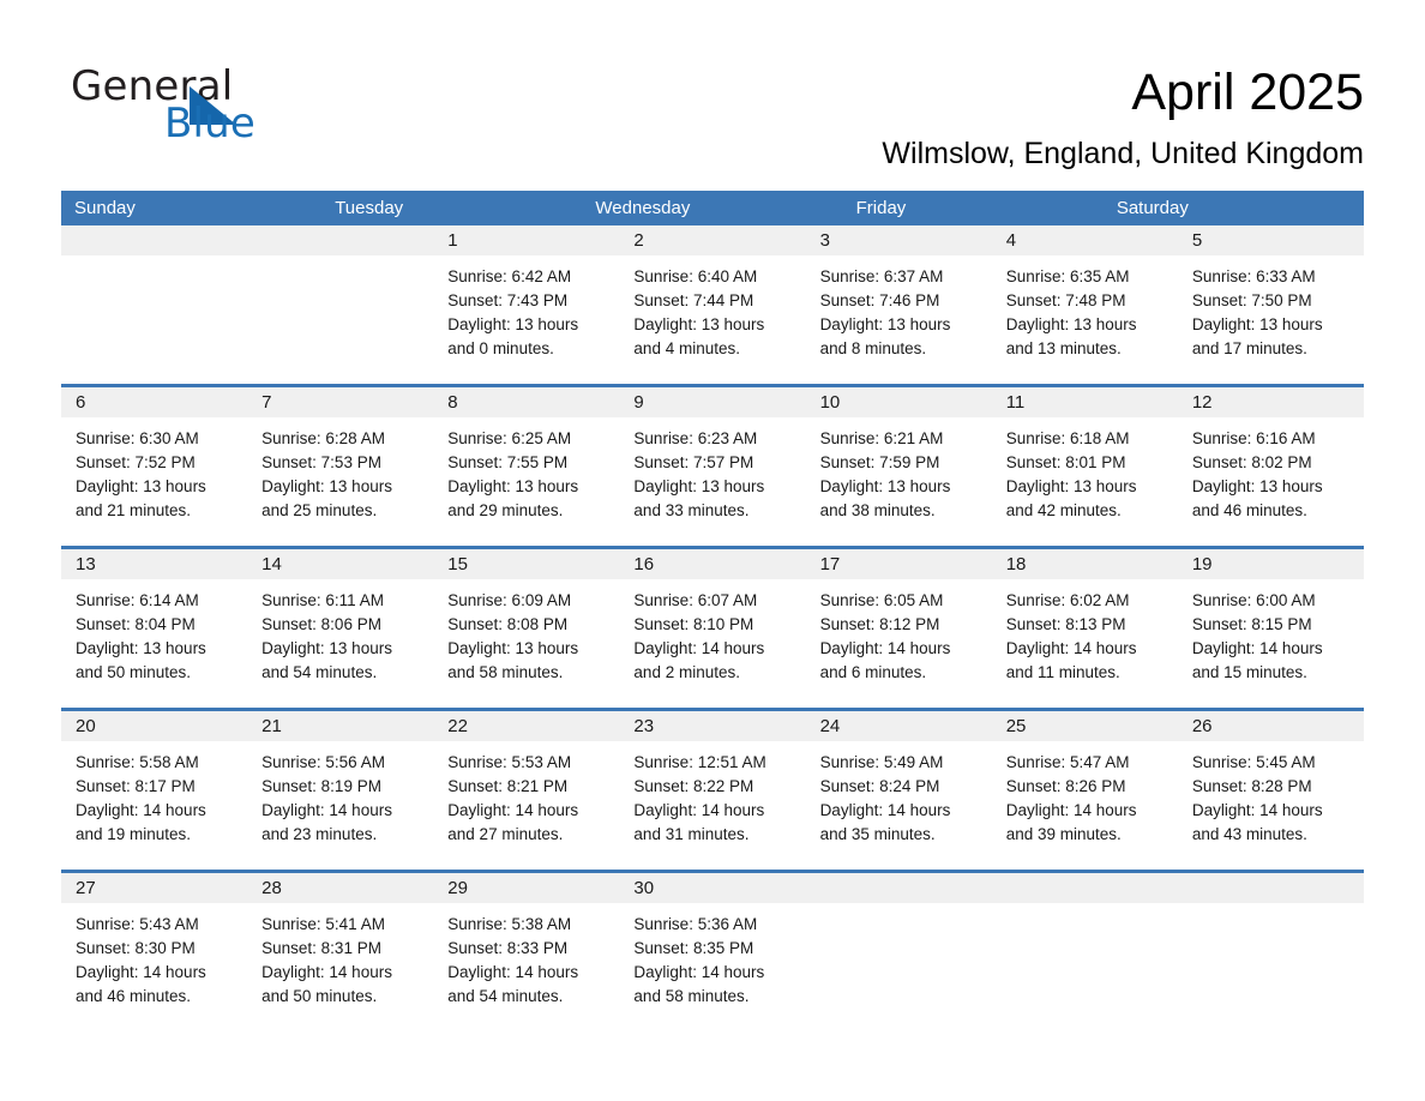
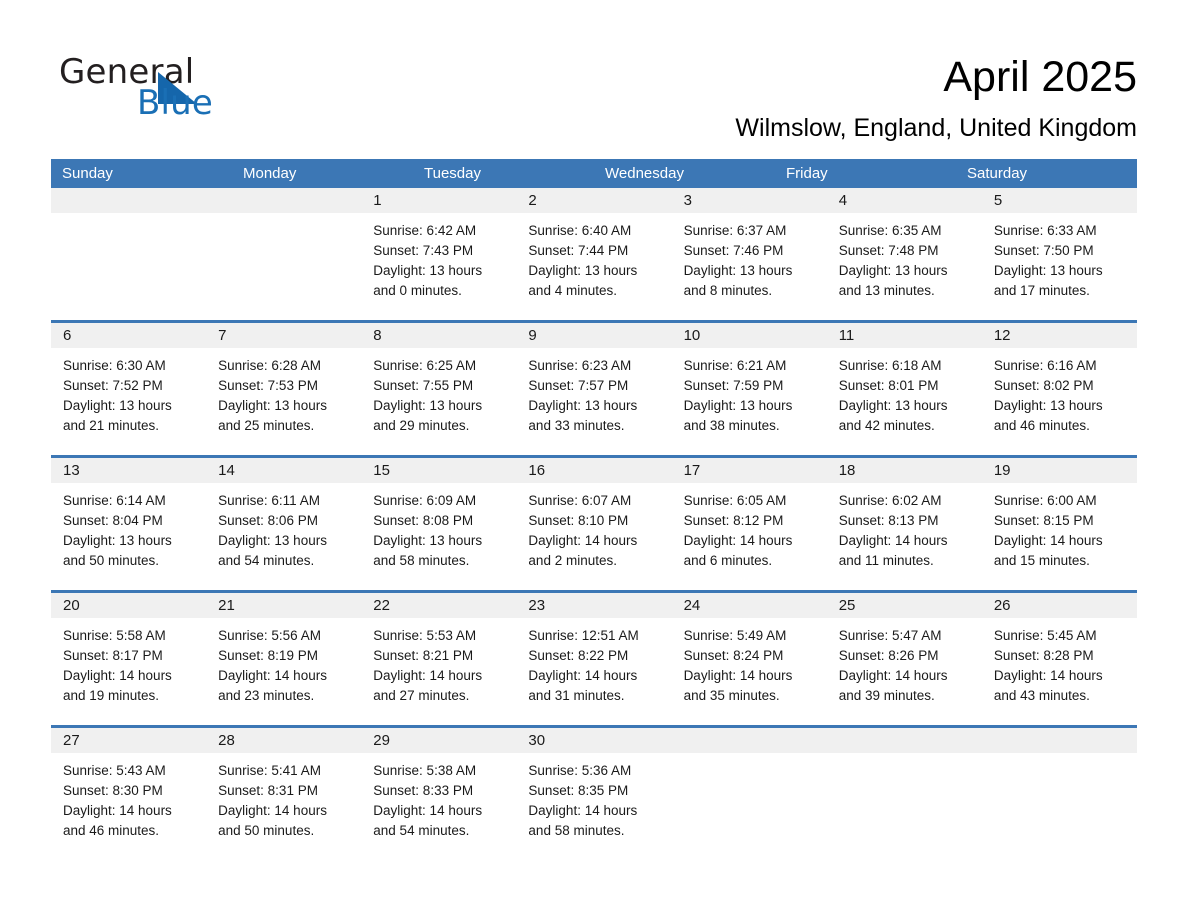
  General
  Blue
  April 2025
  Wilmslow, England, United Kingdom
  Sunday
+ Monday
  Tuesday
  Wednesday
  Friday
  Saturday
  1
  Sunrise: 6:42 AM
  Sunset: 7:43 PM
  Daylight: 13 hours
  and 0 minutes.
  2
  Sunrise: 6:40 AM
  Sunset: 7:44 PM
  Daylight: 13 hours
  and 4 minutes.
  3
  Sunrise: 6:37 AM
  Sunset: 7:46 PM
  Daylight: 13 hours
  and 8 minutes.
  4
  Sunrise: 6:35 AM
  Sunset: 7:48 PM
  Daylight: 13 hours
  and 13 minutes.
  5
  Sunrise: 6:33 AM
  Sunset: 7:50 PM
  Daylight: 13 hours
  and 17 minutes.
  6
  Sunrise: 6:30 AM
  Sunset: 7:52 PM
  Daylight: 13 hours
  and 21 minutes.
  7
  Sunrise: 6:28 AM
  Sunset: 7:53 PM
  Daylight: 13 hours
  and 25 minutes.
  8
  Sunrise: 6:25 AM
  Sunset: 7:55 PM
  Daylight: 13 hours
  and 29 minutes.
  9
  Sunrise: 6:23 AM
  Sunset: 7:57 PM
  Daylight: 13 hours
  and 33 minutes.
  10
  Sunrise: 6:21 AM
  Sunset: 7:59 PM
  Daylight: 13 hours
  and 38 minutes.
  11
  Sunrise: 6:18 AM
  Sunset: 8:01 PM
  Daylight: 13 hours
  and 42 minutes.
  12
  Sunrise: 6:16 AM
  Sunset: 8:02 PM
  Daylight: 13 hours
  and 46 minutes.
  13
  Sunrise: 6:14 AM
  Sunset: 8:04 PM
  Daylight: 13 hours
  and 50 minutes.
  14
  Sunrise: 6:11 AM
  Sunset: 8:06 PM
  Daylight: 13 hours
  and 54 minutes.
  15
  Sunrise: 6:09 AM
  Sunset: 8:08 PM
  Daylight: 13 hours
  and 58 minutes.
  16
  Sunrise: 6:07 AM
  Sunset: 8:10 PM
  Daylight: 14 hours
  and 2 minutes.
  17
  Sunrise: 6:05 AM
  Sunset: 8:12 PM
  Daylight: 14 hours
  and 6 minutes.
  18
  Sunrise: 6:02 AM
  Sunset: 8:13 PM
  Daylight: 14 hours
  and 11 minutes.
  19
  Sunrise: 6:00 AM
  Sunset: 8:15 PM
  Daylight: 14 hours
  and 15 minutes.
  20
  Sunrise: 5:58 AM
  Sunset: 8:17 PM
  Daylight: 14 hours
  and 19 minutes.
  21
  Sunrise: 5:56 AM
  Sunset: 8:19 PM
  Daylight: 14 hours
  and 23 minutes.
  22
  Sunrise: 5:53 AM
  Sunset: 8:21 PM
  Daylight: 14 hours
  and 27 minutes.
  23
  Sunrise: 12:51 AM
  Sunset: 8:22 PM
  Daylight: 14 hours
  and 31 minutes.
  24
  Sunrise: 5:49 AM
  Sunset: 8:24 PM
  Daylight: 14 hours
  and 35 minutes.
  25
  Sunrise: 5:47 AM
  Sunset: 8:26 PM
  Daylight: 14 hours
  and 39 minutes.
  26
  Sunrise: 5:45 AM
  Sunset: 8:28 PM
  Daylight: 14 hours
  and 43 minutes.
  27
  Sunrise: 5:43 AM
  Sunset: 8:30 PM
  Daylight: 14 hours
  and 46 minutes.
  28
  Sunrise: 5:41 AM
  Sunset: 8:31 PM
  Daylight: 14 hours
  and 50 minutes.
  29
  Sunrise: 5:38 AM
  Sunset: 8:33 PM
  Daylight: 14 hours
  and 54 minutes.
  30
  Sunrise: 5:36 AM
  Sunset: 8:35 PM
  Daylight: 14 hours
  and 58 minutes.
